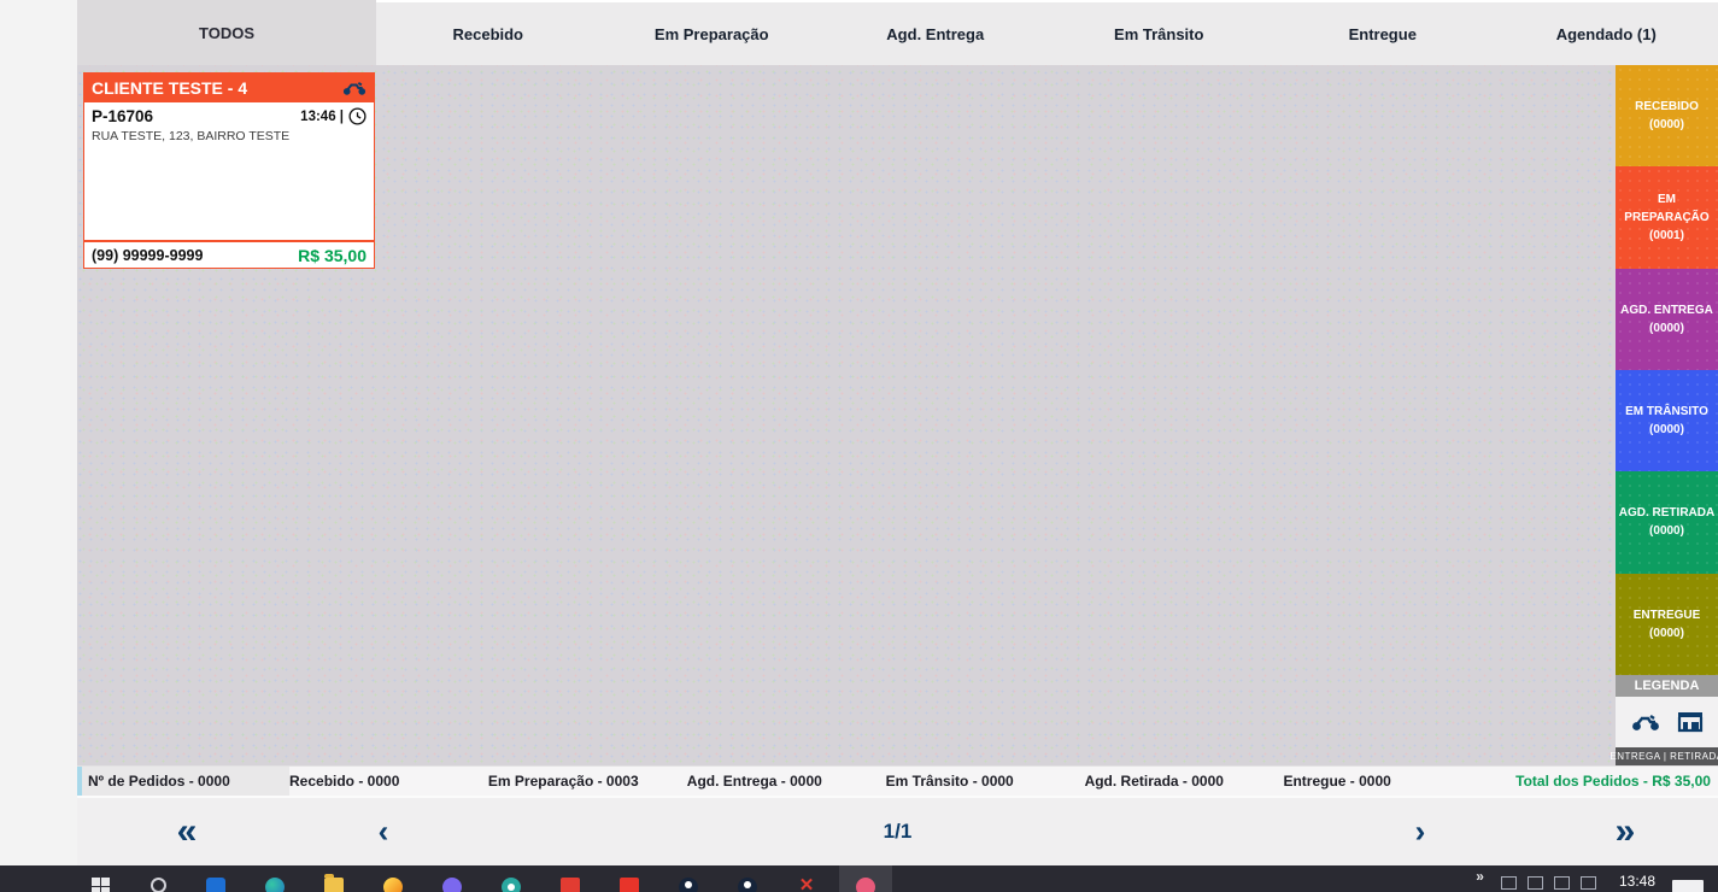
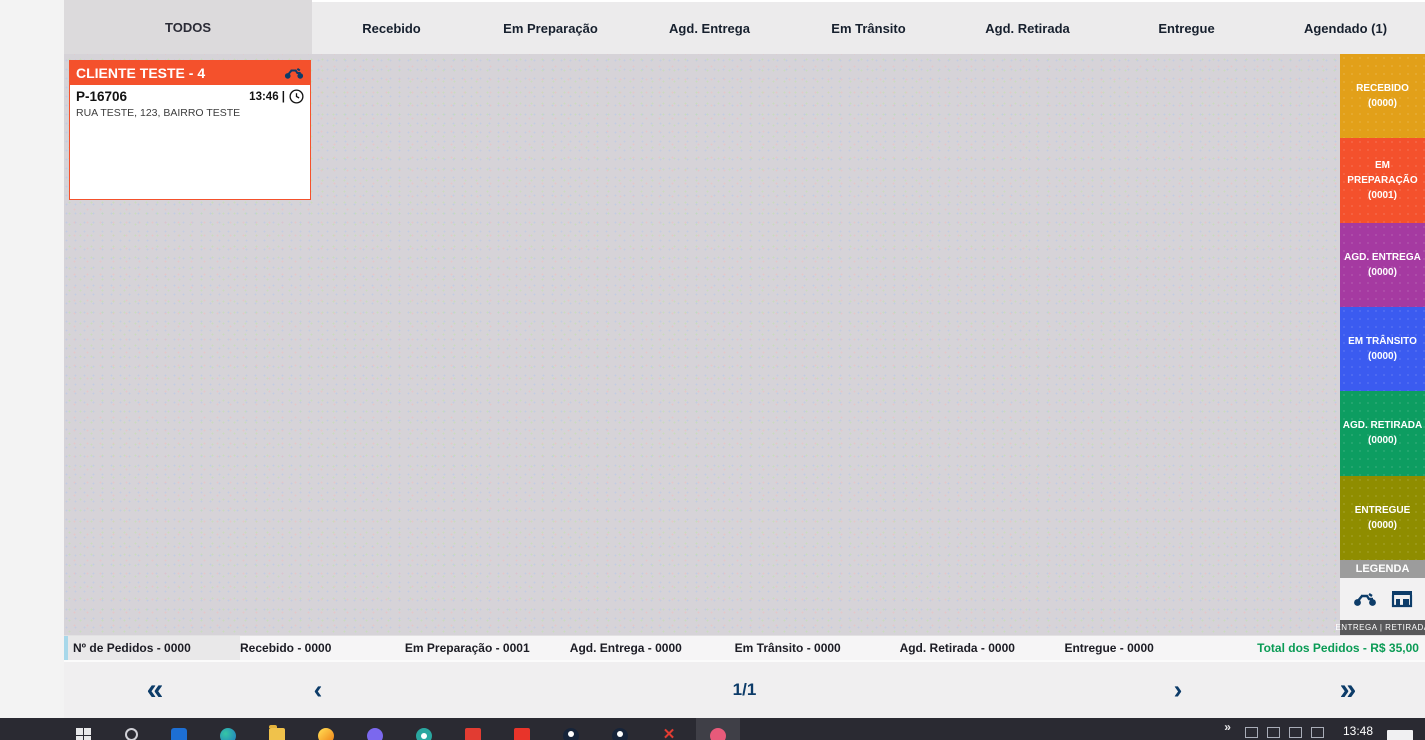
  TODOS
  Recebido
  Em Preparação
  Agd. Entrega
  Em Trânsito
+ Agd. Retirada
  Entregue
  Agendado (1)
  CLIENTE TESTE - 4
  P-16706
  13:46 |
  RUA TESTE, 123, BAIRRO TESTE
- (99) 99999-9999
- R$ 35,00
  RECEBIDO
  (0000)
  EM PREPARAÇÃO
  (0001)
  AGD. ENTREGA
  (0000)
  EM TRÂNSITO
  (0000)
  AGD. RETIRADA
  (0000)
  ENTREGUE
  (0000)
  LEGENDA
  ENTREGA | RETIRAD
  Nº de Pedidos - 0000
  Recebido - 0000
- Em Preparação - 0003
+ Em Preparação - 0001
  Agd. Entrega - 0000
  Em Trânsito - 0000
  Agd. Retirada - 0000
  Entregue - 0000
  Total dos Pedidos - R$ 35,00
  «
  ‹
  1/1
  ›
  »
  ✕
  »
  13:48
